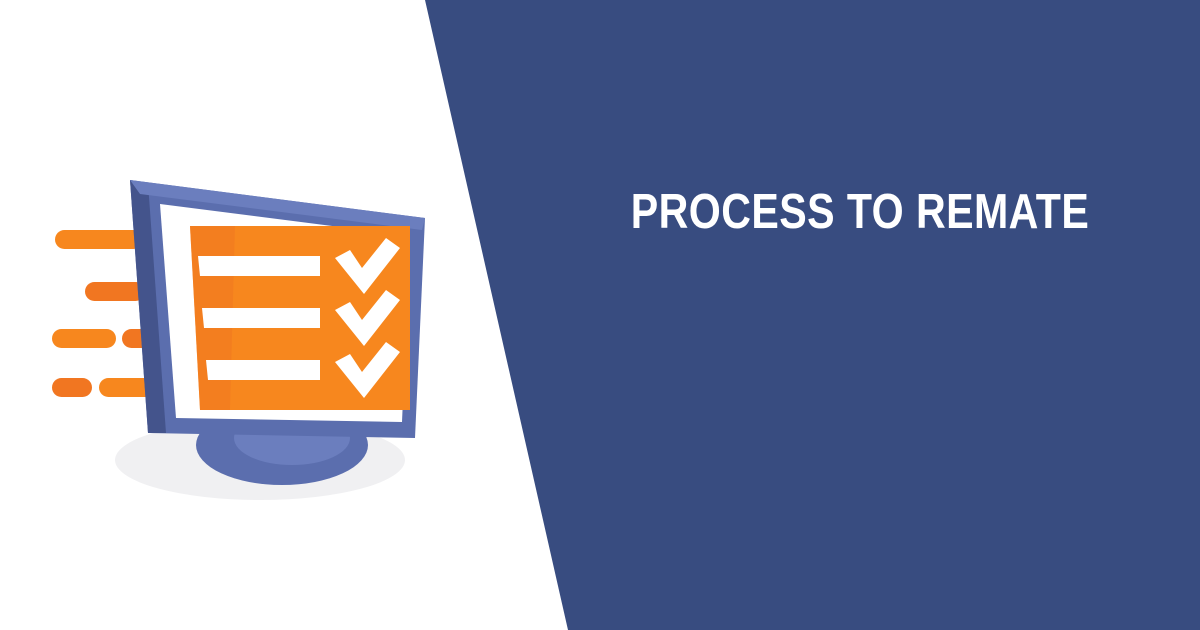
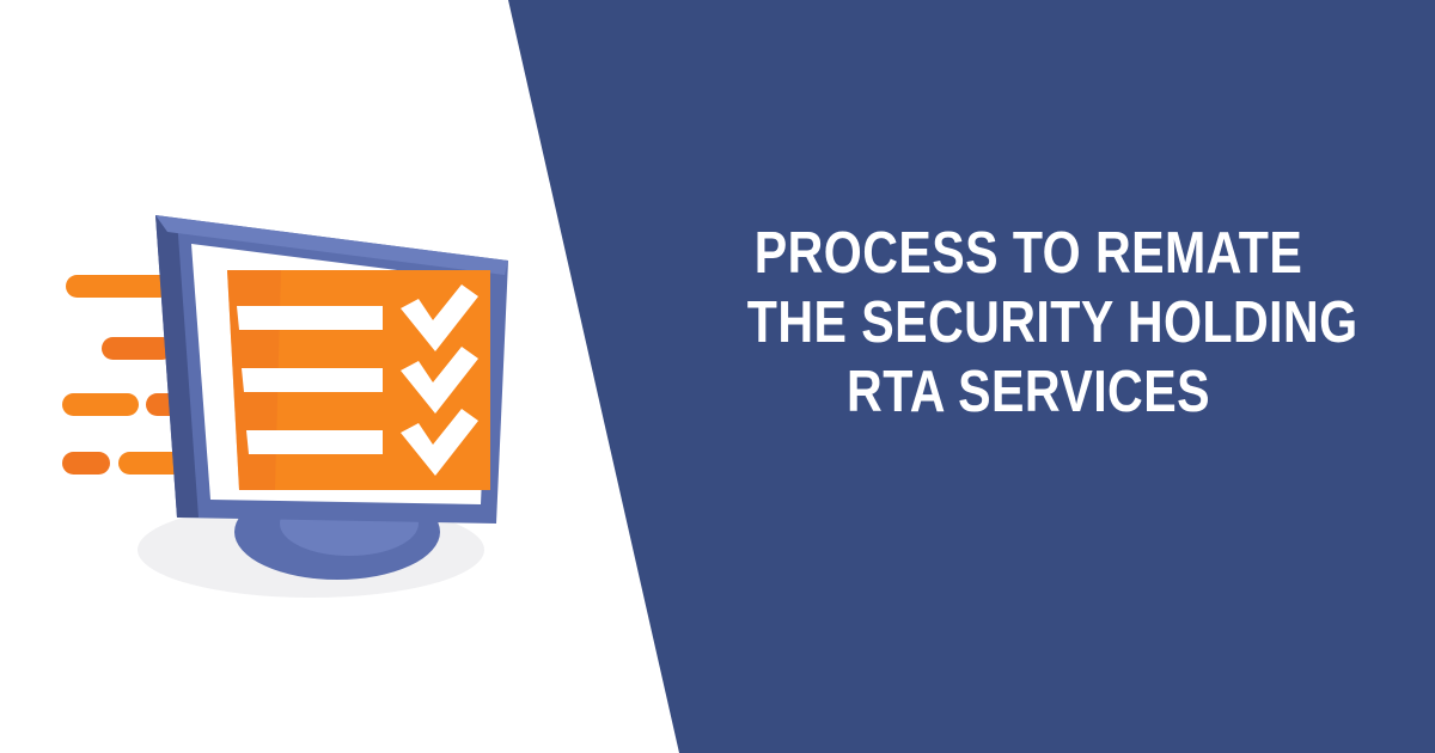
  PROCESS TO REMATE
+ THE SECURITY HOLDING
+ RTA SERVICES
